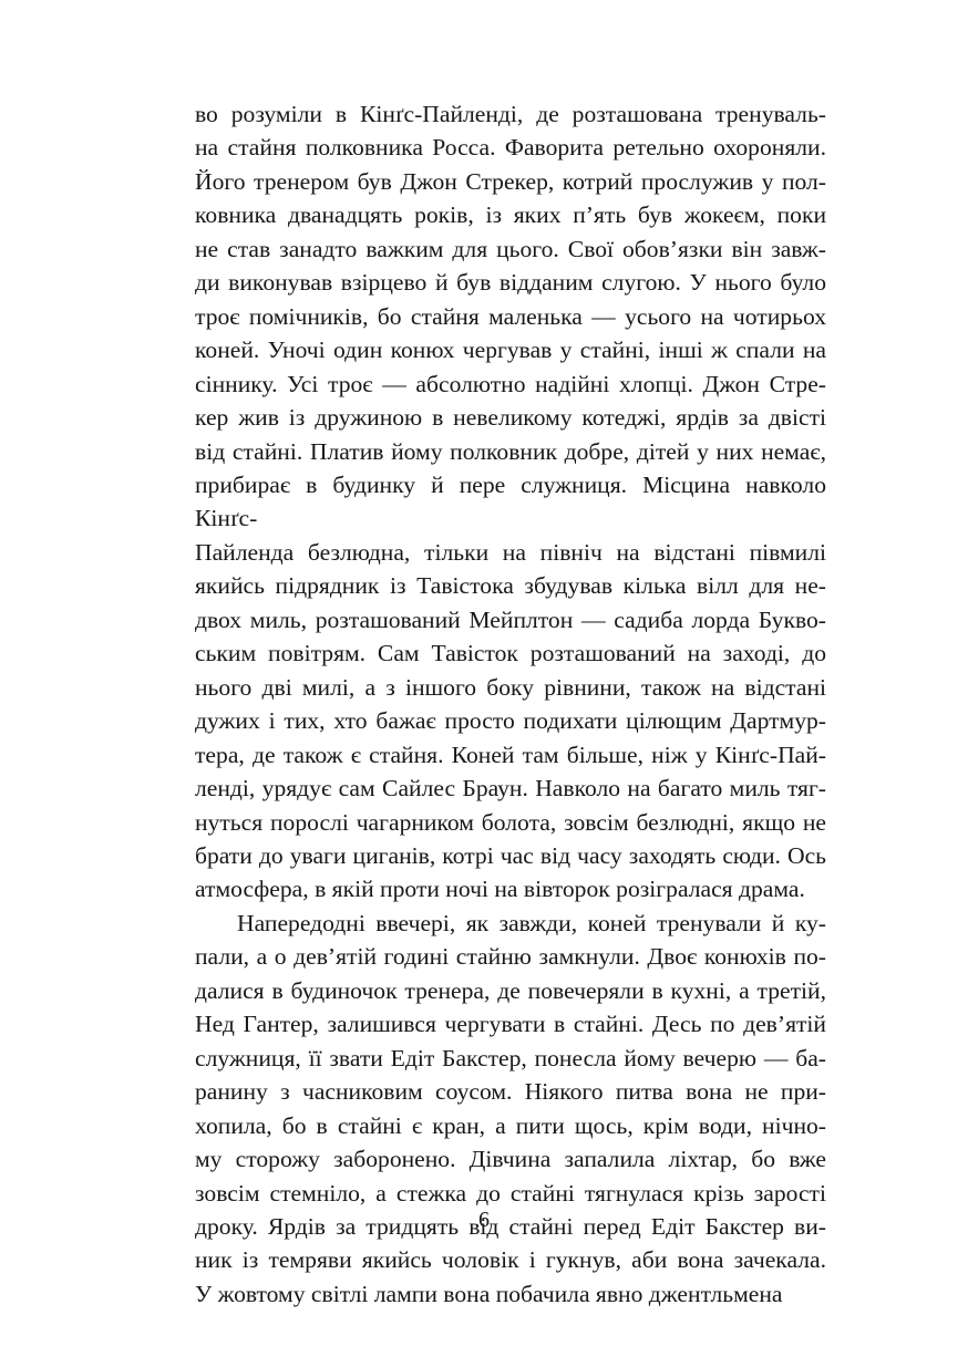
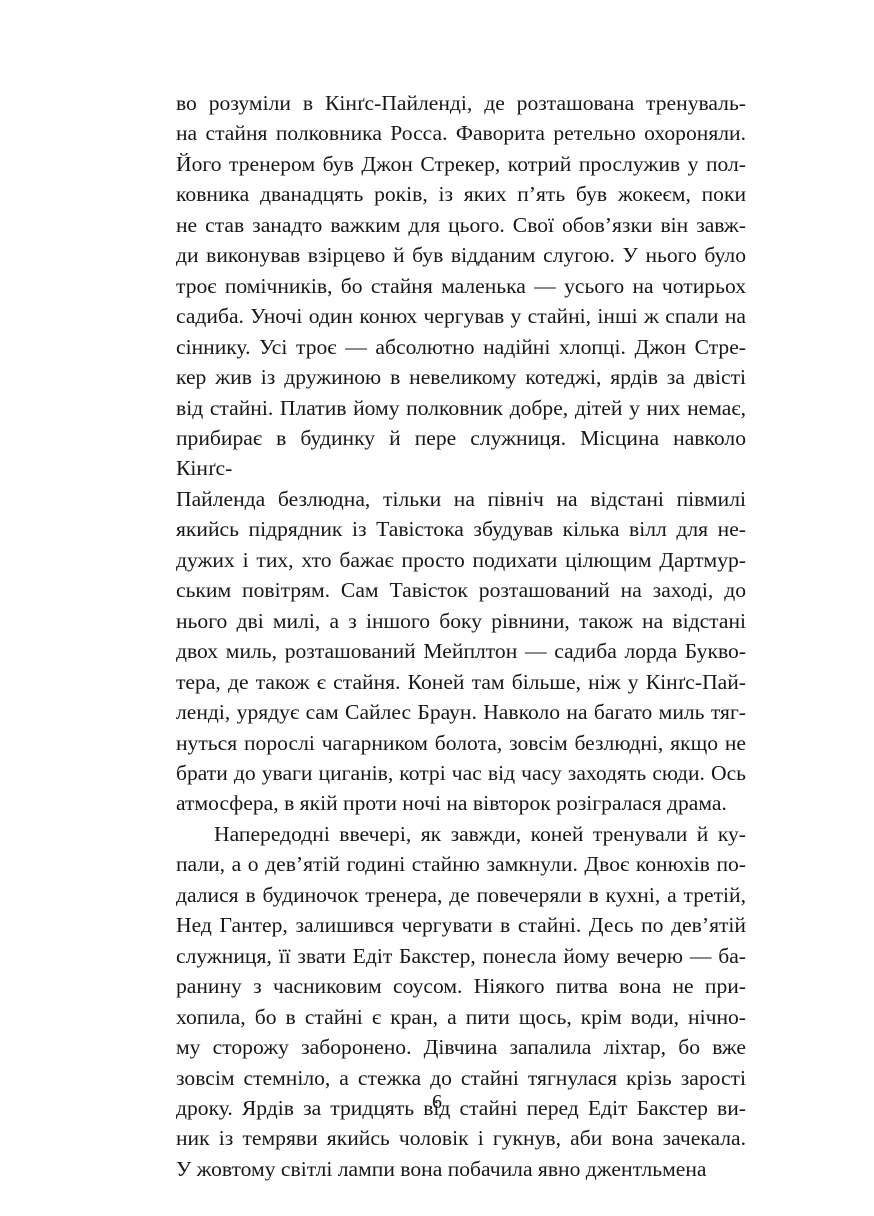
  во розуміли в Кінґс-Пайленді, де розташована тренуваль-
  на стайня полковника Росса. Фаворита ретельно охороняли.
  Його тренером був Джон Стрекер, котрий прослужив у пол-
  ковника дванадцять років, із яких п’ять був жокеєм, поки
  не став занадто важким для цього. Свої обов’язки він завж-
  ди виконував взірцево й був відданим слугою. У нього було
  троє помічників, бо стайня маленька — усього на чотирьох
- коней. Уночі один конюх чергував у стайні, інші ж спали на
+ садиба. Уночі один конюх чергував у стайні, інші ж спали на
  сіннику. Усі троє — абсолютно надійні хлопці. Джон Стре-
  кер жив із дружиною в невеликому котеджі, ярдів за двісті
  від стайні. Платив йому полковник добре, дітей у них немає,
  прибирає в будинку й пере служниця. Місцина навколо Кінґс-
  Пайленда безлюдна, тільки на північ на відстані півмилі
  якийсь підрядник із Тавістока збудував кілька вілл для не-
- двох миль, розташований Мейплтон — садиба лорда Букво-
+ дужих і тих, хто бажає просто подихати цілющим Дартмур-
  ським повітрям. Сам Тавісток розташований на заході, до
  нього дві милі, а з іншого боку рівнини, також на відстані
- дужих і тих, хто бажає просто подихати цілющим Дартмур-
+ двох миль, розташований Мейплтон — садиба лорда Букво-
  тера, де також є стайня. Коней там більше, ніж у Кінґс-Пай-
  ленді, урядує сам Сайлес Браун. Навколо на багато миль тяг-
  нуться порослі чагарником болота, зовсім безлюдні, якщо не
  брати до уваги циганів, котрі час від часу заходять сюди. Ось
  атмосфера, в якій проти ночі на вівторок розігралася драма.
  Напередодні ввечері, як завжди, коней тренували й ку-
  пали, а о дев’ятій годині стайню замкнули. Двоє конюхів по-
  далися в будиночок тренера, де повечеряли в кухні, а третій,
  Нед Гантер, залишився чергувати в стайні. Десь по дев’ятій
  служниця, її звати Едіт Бакстер, понесла йому вечерю — ба-
  ранину з часниковим соусом. Ніякого питва вона не при-
  хопила, бо в стайні є кран, а пити щось, крім води, нічно-
  му сторожу заборонено. Дівчина запалила ліхтар, бо вже
  зовсім стемніло, а стежка до стайні тягнулася крізь зарості
  дроку. Ярдів за тридцять від стайні перед Едіт Бакстер ви-
  ник із темряви якийсь чоловік і гукнув, аби вона зачекала.
  У жовтому світлі лампи вона побачила явно джентльмена
  6
